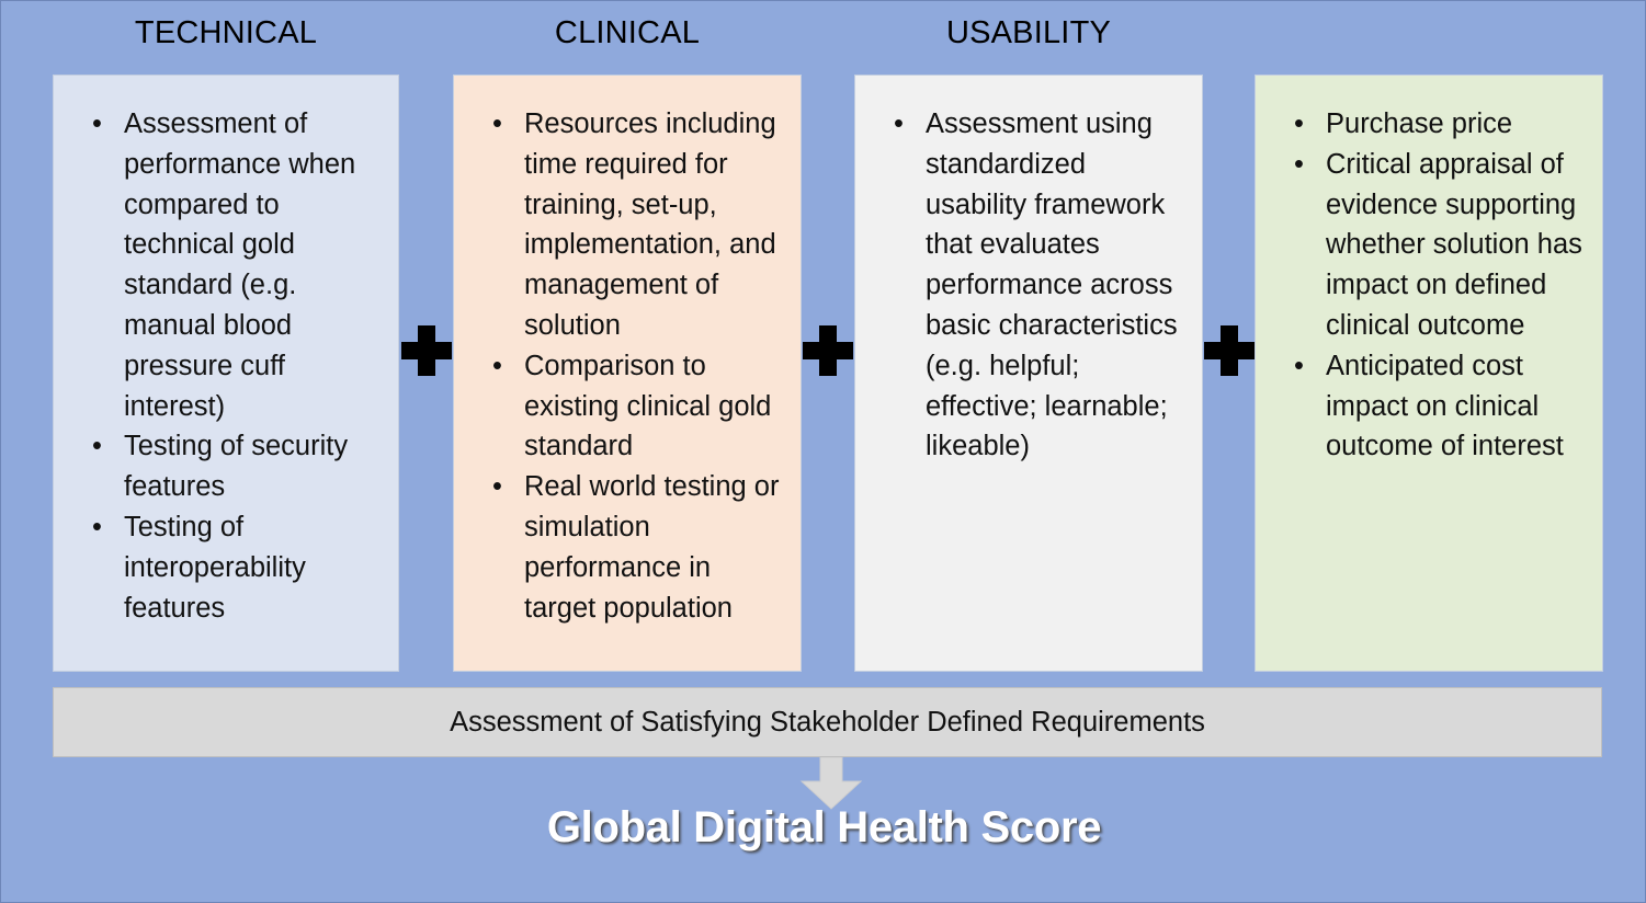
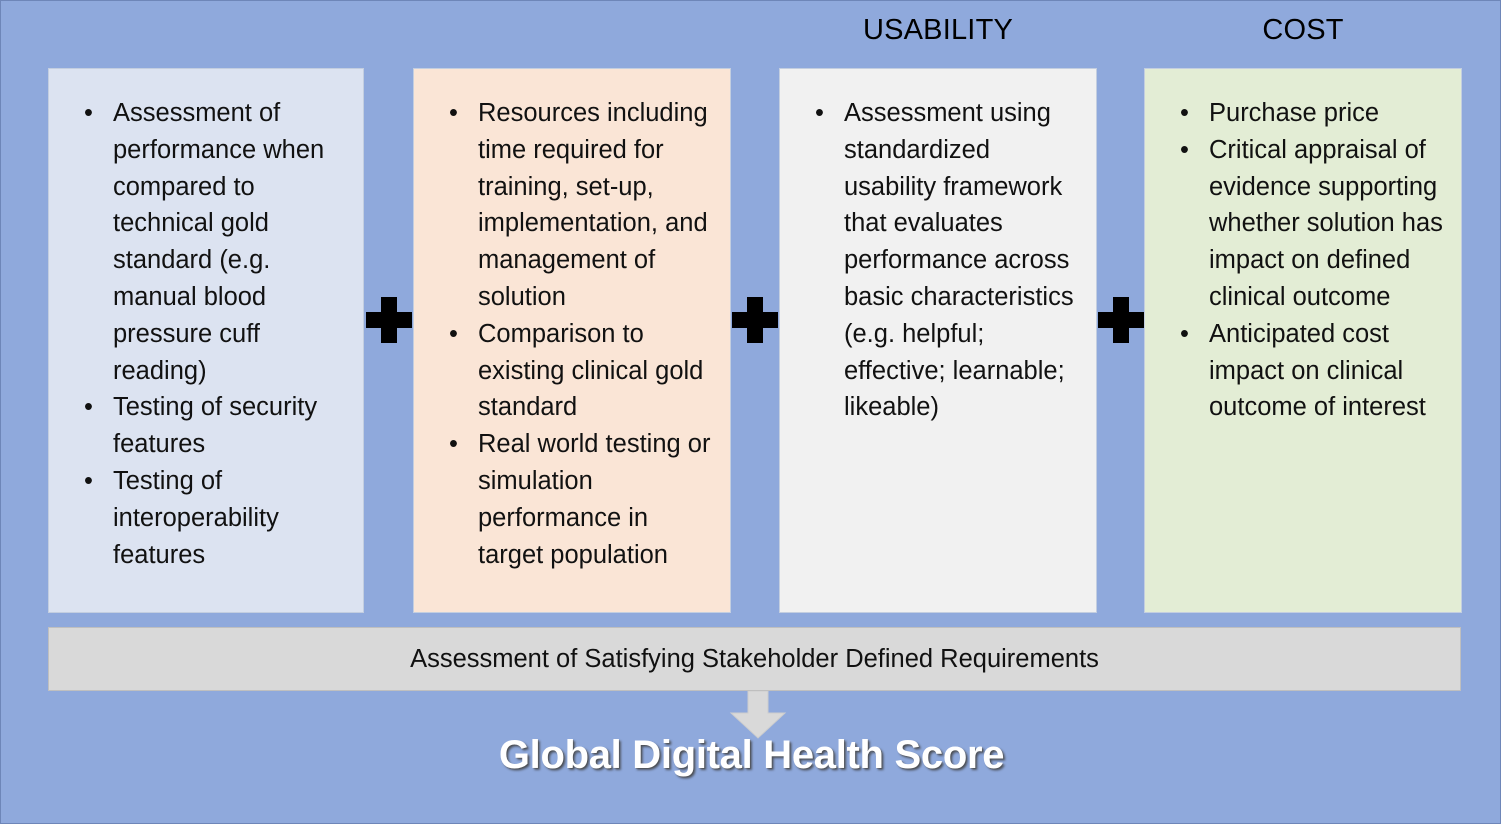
- TECHNICAL
- CLINICAL
  USABILITY
+ COST
  •
- Assessment of performance when compared to technical gold standard (e.g. manual blood pressure cuff interest)
+ Assessment of performance when compared to technical gold standard (e.g. manual blood pressure cuff reading)
  •
  Testing of security features
  •
  Testing of interoperability features
  •
  Resources including time required for training, set-up, implementation, and management of solution
  •
  Comparison to existing clinical gold standard
  •
  Real world testing or simulation performance in target population
  •
  Assessment using standardized usability framework that evaluates performance across basic characteristics (e.g. helpful; effective; learnable; likeable)
  •
  Purchase price
  •
  Critical appraisal of evidence supporting whether solution has impact on defined clinical outcome
  •
  Anticipated cost impact on clinical outcome of interest
  Assessment of Satisfying Stakeholder Defined Requirements
  Global Digital Health Score
